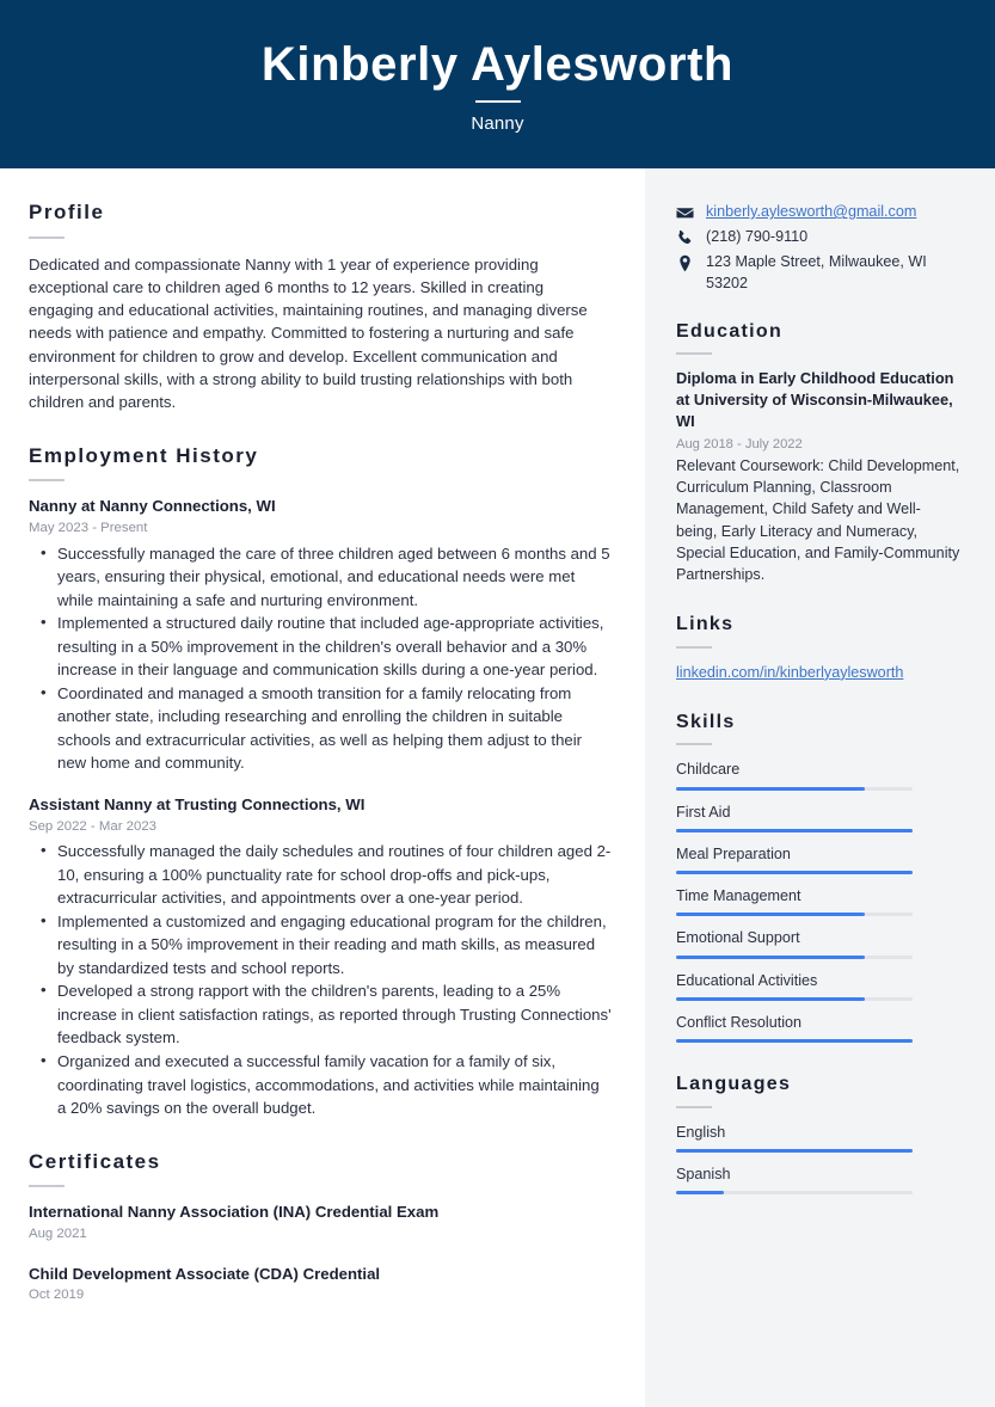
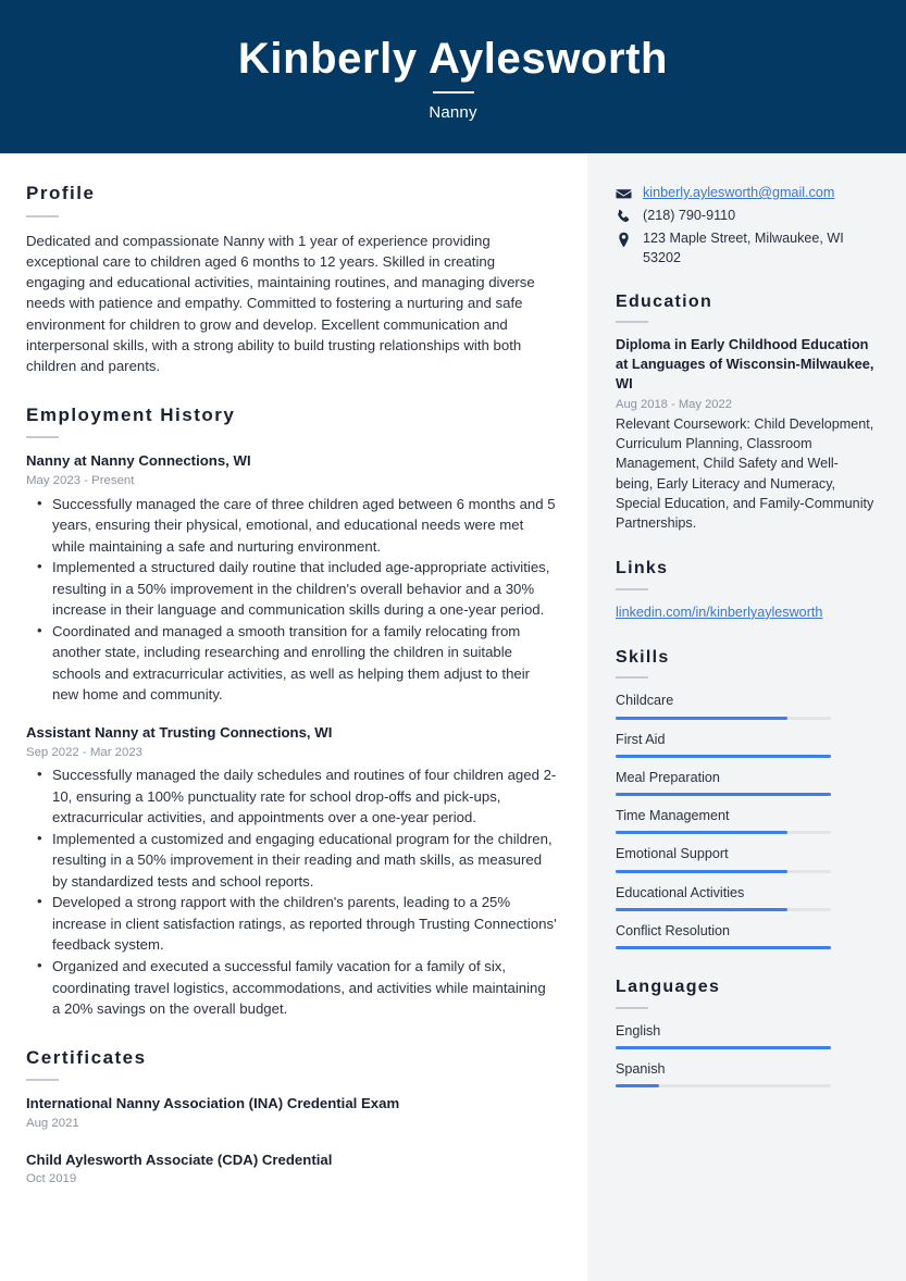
  Kinberly Aylesworth
  Nanny
  Profile
  Dedicated and compassionate Nanny with 1 year of experience providing exceptional care to children aged 6 months to 12 years. Skilled in creating engaging and educational activities, maintaining routines, and managing diverse needs with patience and empathy. Committed to fostering a nurturing and safe environment for children to grow and develop. Excellent communication and interpersonal skills, with a strong ability to build trusting relationships with both children and parents.
  Employment History
  Nanny at Nanny Connections, WI
  May 2023 - Present
  Successfully managed the care of three children aged between 6 months and 5 years, ensuring their physical, emotional, and educational needs were met while maintaining a safe and nurturing environment.
  Implemented a structured daily routine that included age-appropriate activities, resulting in a 50% improvement in the children's overall behavior and a 30% increase in their language and communication skills during a one-year period.
  Coordinated and managed a smooth transition for a family relocating from another state, including researching and enrolling the children in suitable schools and extracurricular activities, as well as helping them adjust to their new home and community.
  Assistant Nanny at Trusting Connections, WI
  Sep 2022 - Mar 2023
  Successfully managed the daily schedules and routines of four children aged 2-10, ensuring a 100% punctuality rate for school drop-offs and pick-ups, extracurricular activities, and appointments over a one-year period.
  Implemented a customized and engaging educational program for the children, resulting in a 50% improvement in their reading and math skills, as measured by standardized tests and school reports.
  Developed a strong rapport with the children's parents, leading to a 25% increase in client satisfaction ratings, as reported through Trusting Connections' feedback system.
  Organized and executed a successful family vacation for a family of six, coordinating travel logistics, accommodations, and activities while maintaining a 20% savings on the overall budget.
  Certificates
  International Nanny Association (INA) Credential Exam
  Aug 2021
- Child Development Associate (CDA) Credential
+ Child Aylesworth Associate (CDA) Credential
  Oct 2019
  kinberly.aylesworth@gmail.com
  (218) 790-9110
  123 Maple Street, Milwaukee, WI 53202
  Education
- Diploma in Early Childhood Education at University of Wisconsin-Milwaukee, WI
+ Diploma in Early Childhood Education at Languages of Wisconsin-Milwaukee, WI
- Aug 2018 - July 2022
+ Aug 2018 - May 2022
  Relevant Coursework: Child Development, Curriculum Planning, Classroom Management, Child Safety and Well-being, Early Literacy and Numeracy, Special Education, and Family-Community Partnerships.
  Links
  linkedin.com/in/kinberlyaylesworth
  Skills
  Childcare
  First Aid
  Meal Preparation
  Time Management
  Emotional Support
  Educational Activities
  Conflict Resolution
  Languages
  English
  Spanish
